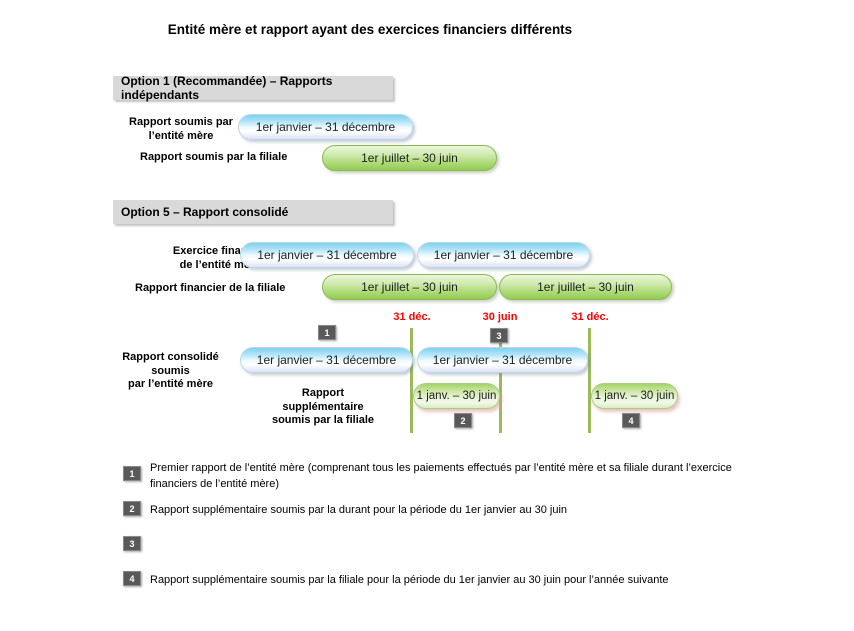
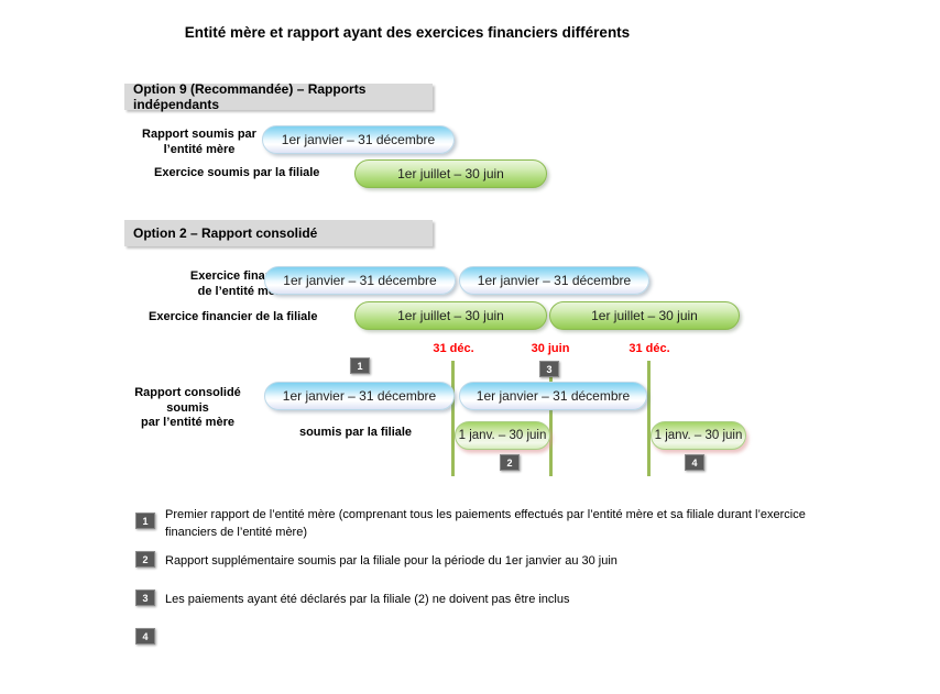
  Entité mère et rapport ayant des exercices financiers différents
- Option 1 (Recommandée) – Rapports indépendants
+ Option 9 (Recommandée) – Rapports indépendants
  Rapport soumis par
  l’entité mère
  1er janvier – 31 décembre
- Rapport soumis par la filiale
+ Exercice soumis par la filiale
  1er juillet – 30 juin
- Option 5 – Rapport consolidé
+ Option 2 – Rapport consolidé
  Exercice fina
  de l’entité m
  1er janvier – 31 décembre
  1er janvier – 31 décembre
- Rapport financier de la filiale
+ Exercice financier de la filiale
  1er juillet – 30 juin
  1er juillet – 30 juin
  31 déc.
  30 juin
  31 déc.
  1
  3
  2
  4
  Rapport consolidé soumis
  par l’entité mère
  1er janvier – 31 décembre
  1er janvier – 31 décembre
- Rapport supplémentaire
  soumis par la filiale
  1 janv. – 30 juin
  1 janv. – 30 juin
  1
  Premier rapport de l’entité mère (comprenant tous les paiements effectués par l’entité mère et sa filiale durant l’exercice financiers de l’entité mère)
  2
- Rapport supplémentaire soumis par la durant pour la période du 1er janvier au 30 juin
+ Rapport supplémentaire soumis par la filiale pour la période du 1er janvier au 30 juin
  3
+ Les paiements ayant été déclarés par la filiale (2) ne doivent pas être inclus
  4
- Rapport supplémentaire soumis par la filiale pour la période du 1er janvier au 30 juin pour l’année suivante
